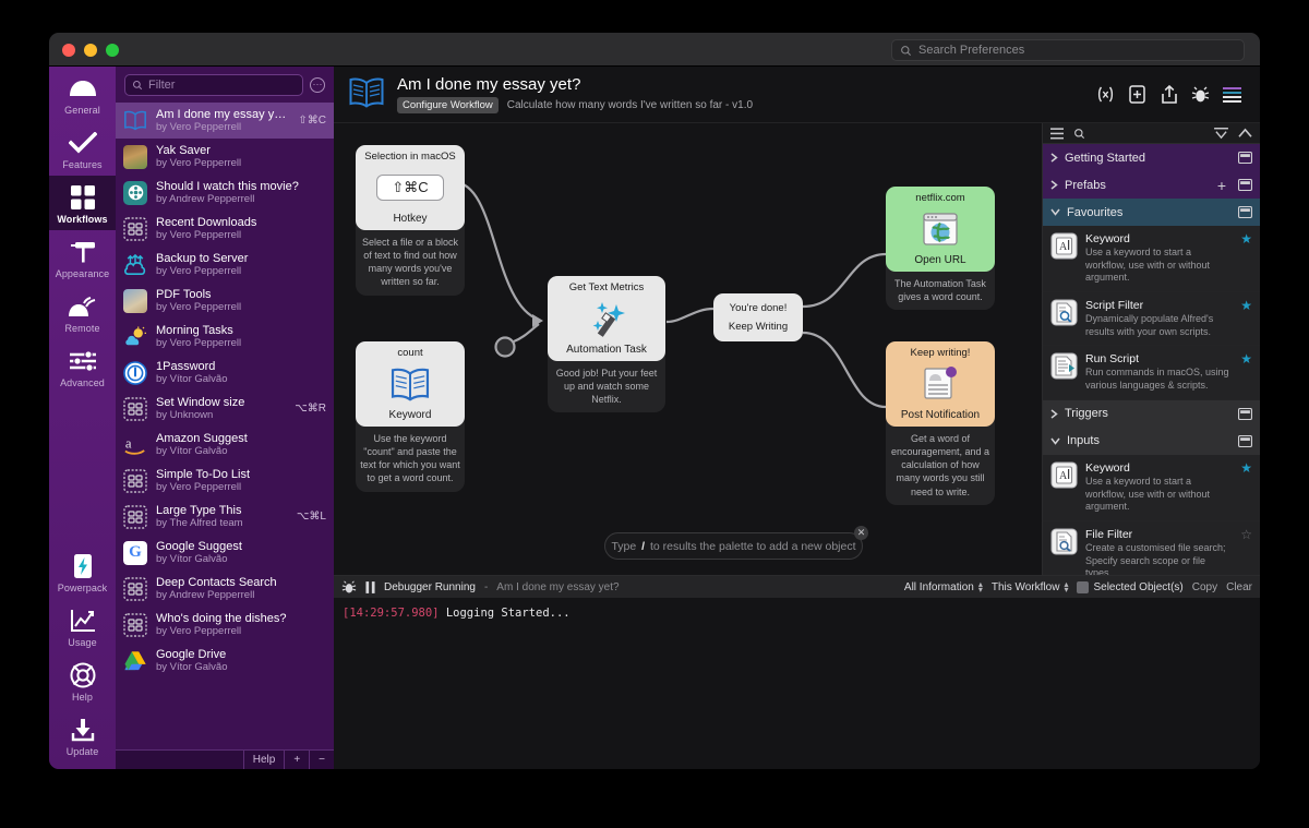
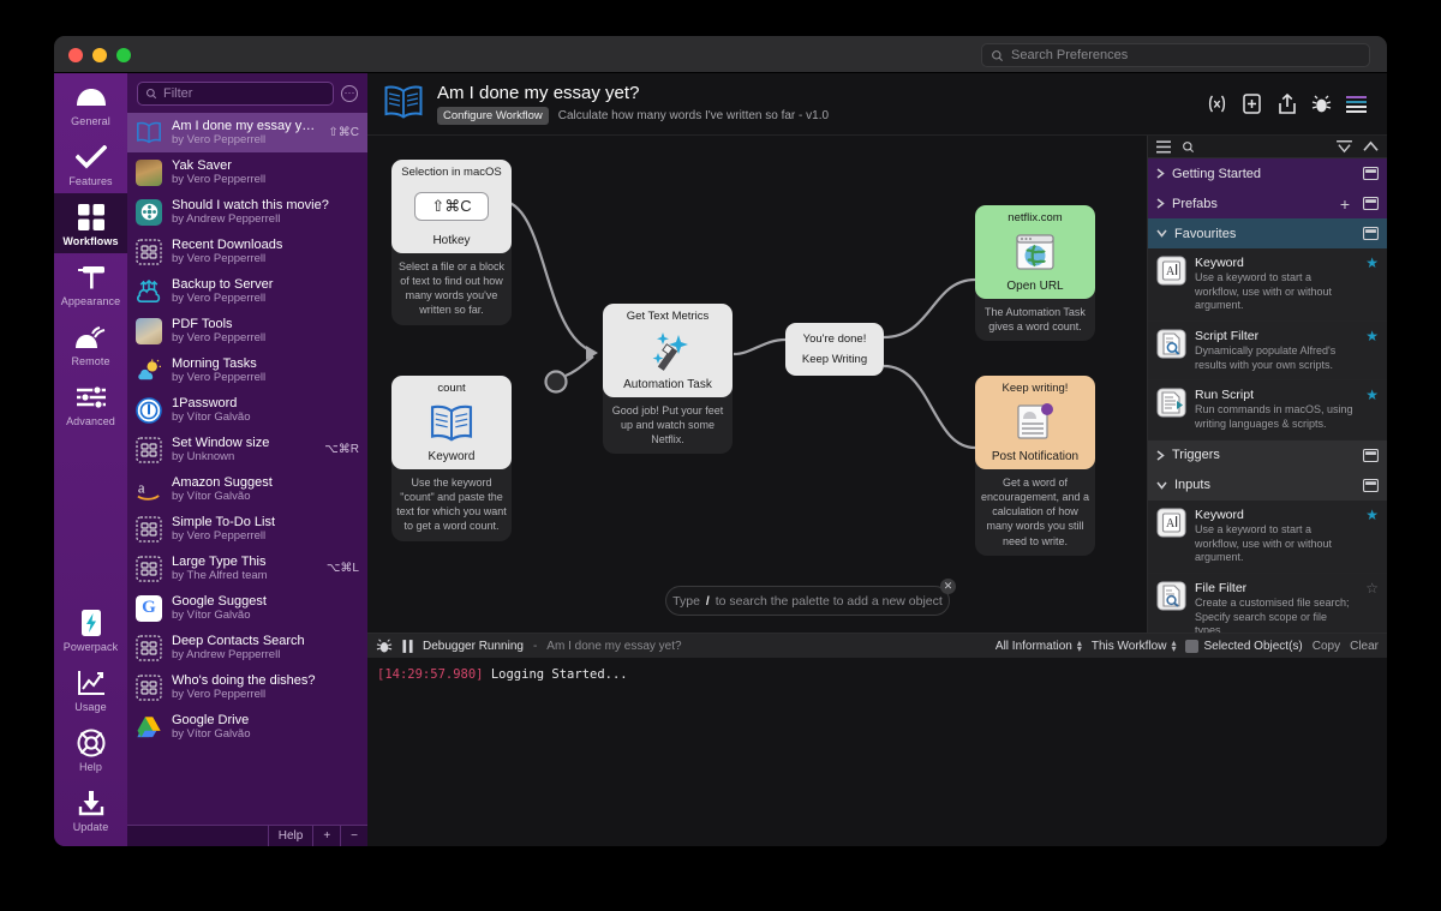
  Search Preferences
  General
  Features
  Workflows
  Appearance
  Remote
  Advanced
  Powerpack
  Usage
  Help
  Update
  Filter
  ⋯
  Am I done my essay yet?
  by Vero Pepperrell
  ⇧⌘C
  Yak Saver
  by Vero Pepperrell
  Should I watch this movie?
  by Andrew Pepperrell
  Recent Downloads
  by Vero Pepperrell
  Backup to Server
  by Vero Pepperrell
  PDF Tools
  by Vero Pepperrell
  Morning Tasks
  by Vero Pepperrell
  1Password
  by Vítor Galvão
  Set Window size
  by Unknown
  ⌥⌘R
  a
  Amazon Suggest
  by Vítor Galvão
  Simple To-Do List
  by Vero Pepperrell
  Large Type This
  by The Alfred team
  ⌥⌘L
  G
  Google Suggest
  by Vítor Galvão
  Deep Contacts Search
  by Andrew Pepperrell
  Who's doing the dishes?
  by Vero Pepperrell
  Google Drive
  by Vítor Galvão
  Help
  +
  −
  Am I done my essay yet?
  Configure Workflow
  Calculate how many words I've written so far - v1.0
  Selection in macOS
  ⇧⌘C
  Hotkey
  Select a file or a block of text to find out how many words you've written so far.
  count
  Keyword
  Use the keyword "count" and paste the text for which you want to get a word count.
  Get Text Metrics
  Automation Task
  Good job! Put your feet up and watch some Netflix.
  You're done!
  Keep Writing
  netflix.com
  Open URL
  The Automation Task gives a word count.
  Keep writing!
  Post Notification
  Get a word of encouragement, and a calculation of how many words you still need to write.
  Type
  /
- to results the palette to add a new object
+ to search the palette to add a new object
  ✕
  Getting Started
  Prefabs
  +
  Favourites
  A
  Keyword
  Use a keyword to start a workflow, use with or without argument.
  ★
  Script Filter
  Dynamically populate Alfred's results with your own scripts.
  ★
  Run Script
- Run commands in macOS, using various languages & scripts.
+ Run commands in macOS, using writing languages & scripts.
  ★
  Triggers
  Inputs
  A
  Keyword
  Use a keyword to start a workflow, use with or without argument.
  ★
  File Filter
  Create a customised file search; Specify search scope or file types.
  ☆
  Debugger Running
  -
  Am I done my essay yet?
  All Information
  ▴
  ▾
  This Workflow
  ▴
  ▾
  Selected Object(s)
  Copy
  Clear
  [14:29:57.980] Logging Started...
